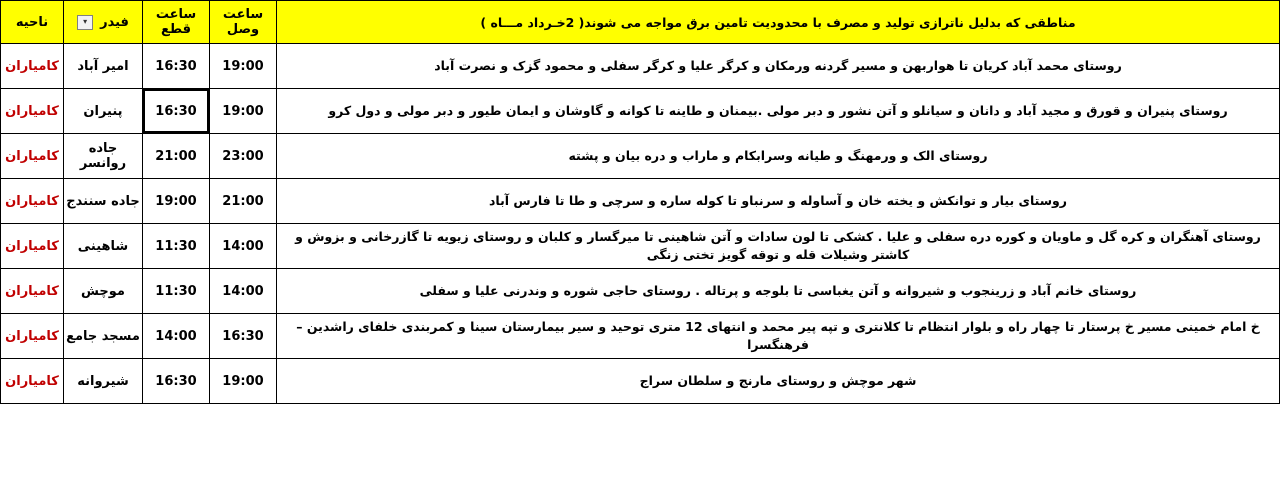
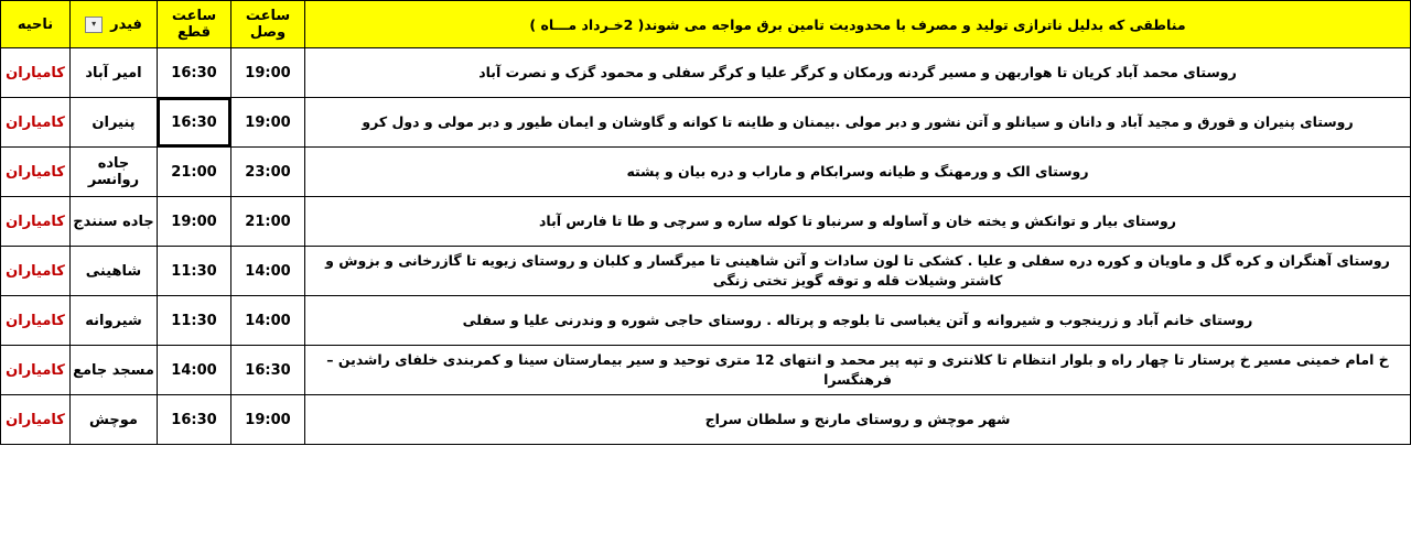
  مناطقی که بدلیل ناترازی تولید و مصرف با محدودیت تامین برق مواجه می شوند( 2خـرداد مـــاه )	ساعت وصل	ساعت قطع	فیدر ▾	ناحیه
  روستای محمد آباد کریان تا هواربهن و مسیر گردنه ورمکان و کرگر علیا و کرگر سفلی و محمود گزک و نصرت آباد	19:00	16:30	امیر آباد	کامیاران
  روستای پنیران و قورق و مجید آباد و دانان و سیانلو و آتن نشور و دبر مولی .بیمنان و طاینه تا کوانه و گاوشان و ایمان طیور و دبر مولی و دول کرو	19:00	16:30	پنیران	کامیاران
  روستای الک و ورمهنگ و طیانه وسرابکام و ماراب و دره بیان و پشته	23:00	21:00	جاده روانسر	کامیاران
  روستای بیار و توانکش و یخته خان و آساوله و سرنباو تا کوله ساره و سرچی و طا تا فارس آباد	21:00	19:00	جاده سنندج	کامیاران
  روستای آهنگران و کره گل و ماویان و کوره دره سفلی و علیا . کشکی تا لون سادات و آتن شاهینی تا میرگسار و کلبان و روستای زیویه تا گازرخانی و بزوش و کاشتر وشیلات قله و توقه گویز تختی زنگی	14:00	11:30	شاهینی	کامیاران
- روستای خانم آباد و زرینجوب و شیروانه و آتن یغباسی تا بلوجه و پرتاله . روستای حاجی شوره و وندرنی علیا و سفلی	14:00	11:30	موچش	کامیاران
+ روستای خانم آباد و زرینجوب و شیروانه و آتن یغباسی تا بلوجه و پرتاله . روستای حاجی شوره و وندرنی علیا و سفلی	14:00	11:30	شیروانه	کامیاران
  خ امام خمینی مسیر خ پرستار تا چهار راه و بلوار انتظام تا کلانتری و تپه پیر محمد و انتهای 12 متری توحید و سیر بیمارستان سینا و کمربندی خلفای راشدین – فرهنگسرا	16:30	14:00	مسجد جامع	کامیاران
- شهر موچش و روستای مارنج و سلطان سراج	19:00	16:30	شیروانه	کامیاران
+ شهر موچش و روستای مارنج و سلطان سراج	19:00	16:30	موچش	کامیاران
